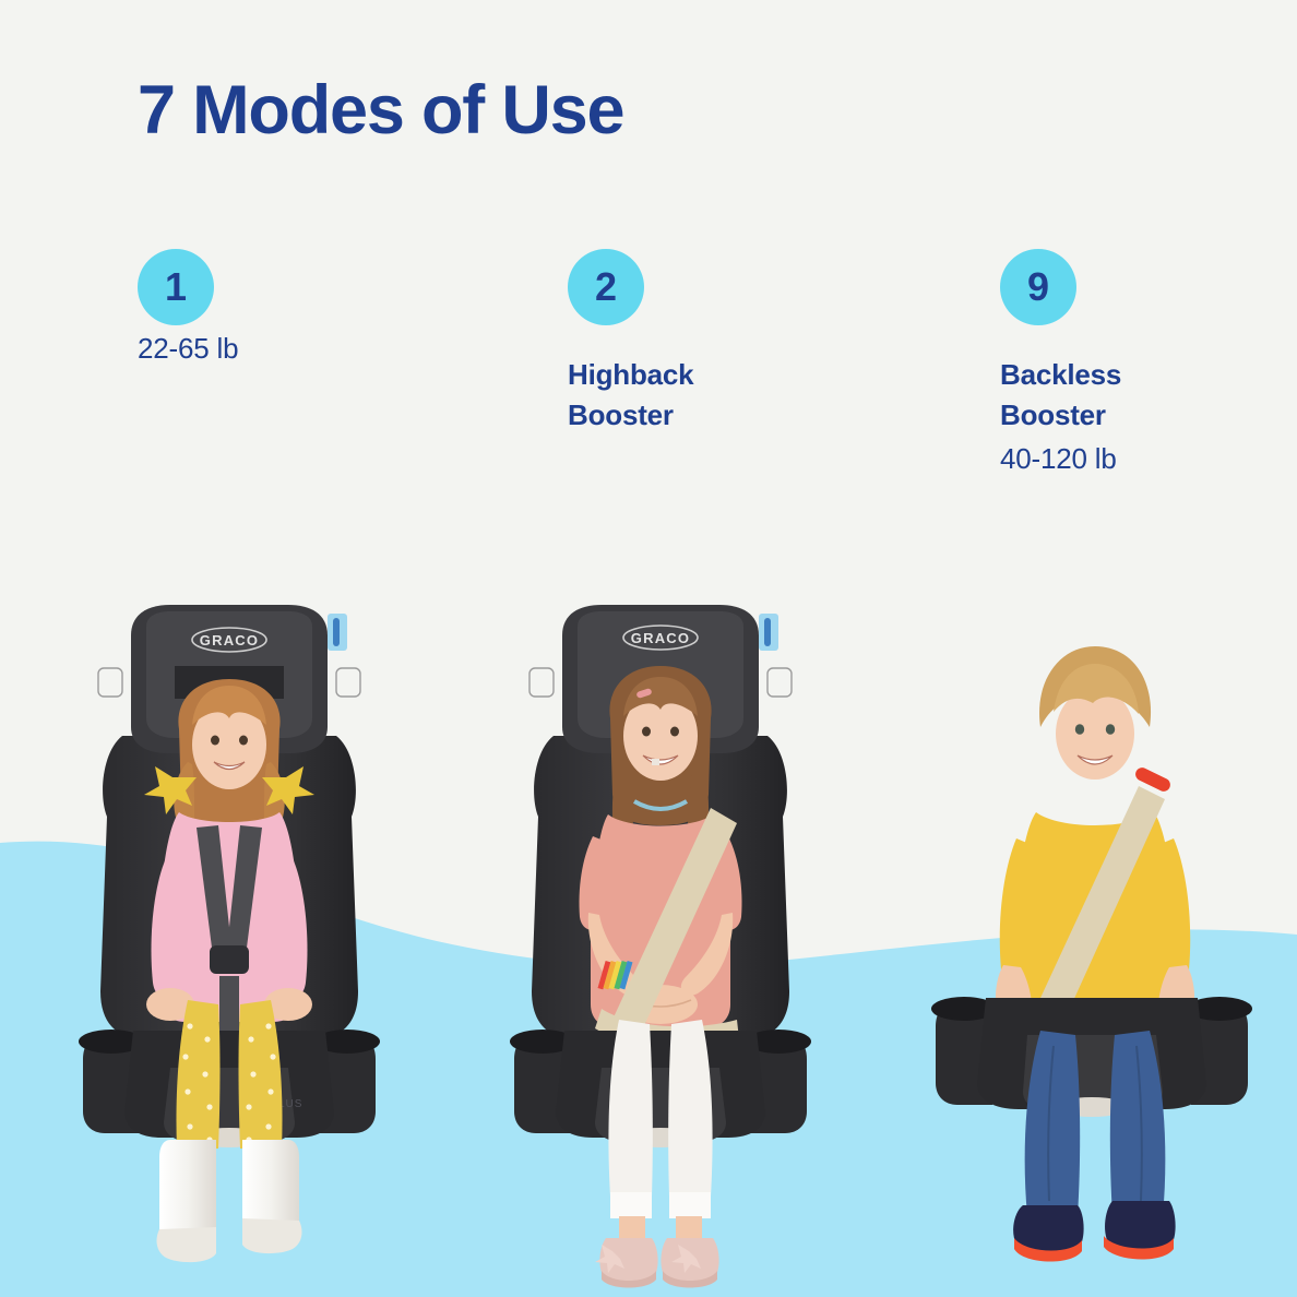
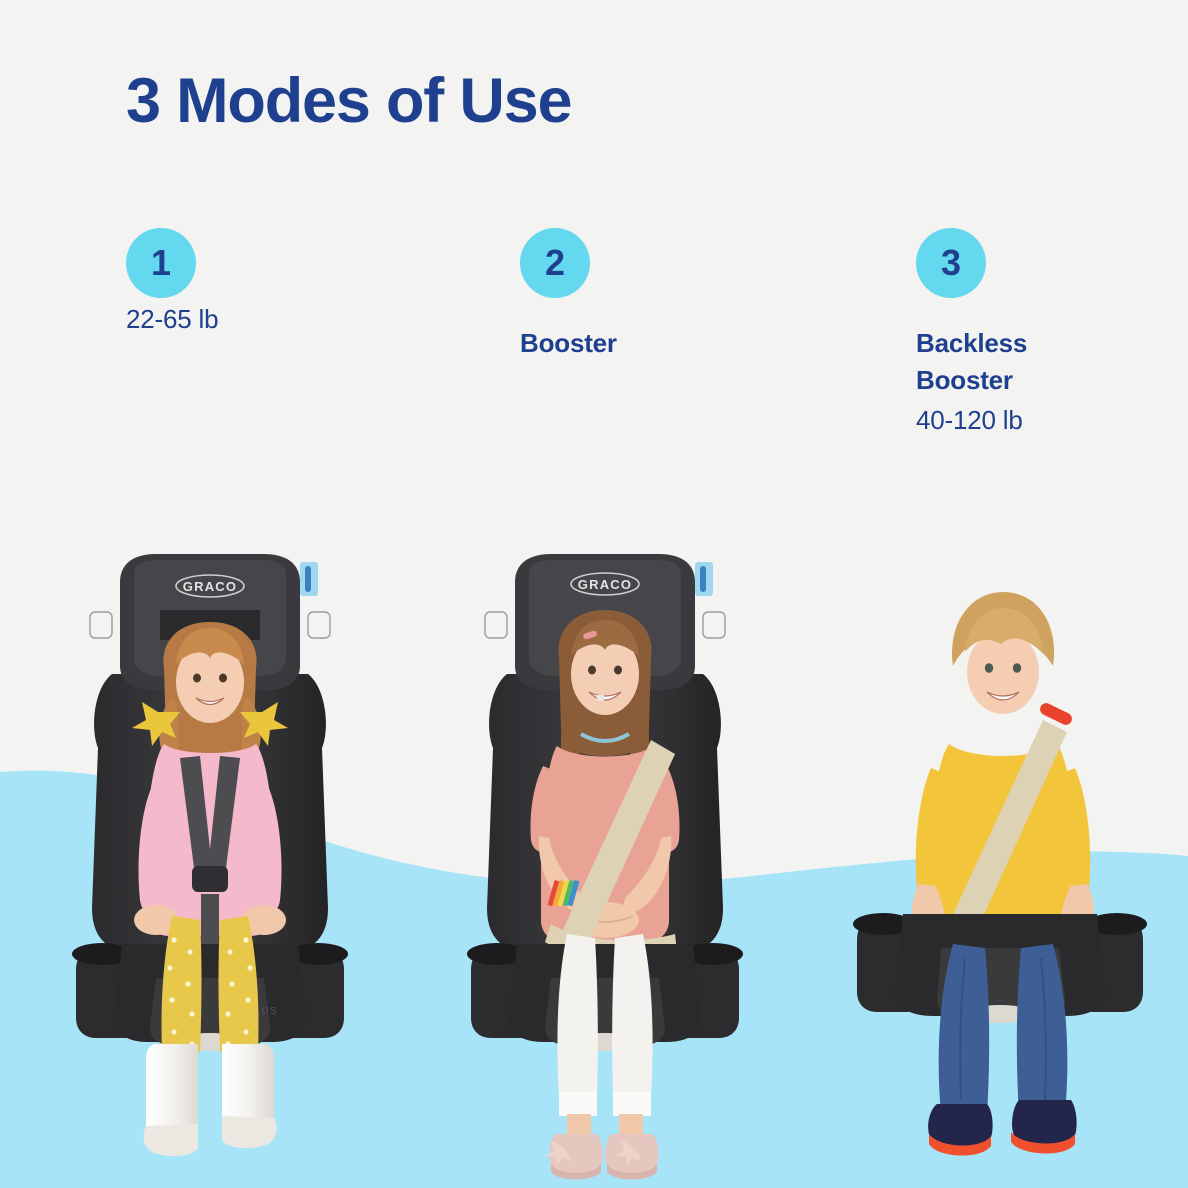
- 7 Modes of Use
+ 3 Modes of Use
  1
  22-65 lb
  2
- Highback
  Booster
- 9
+ 3
  Backless
  Booster
  40-120 lb
  GRACO
  GRACO
